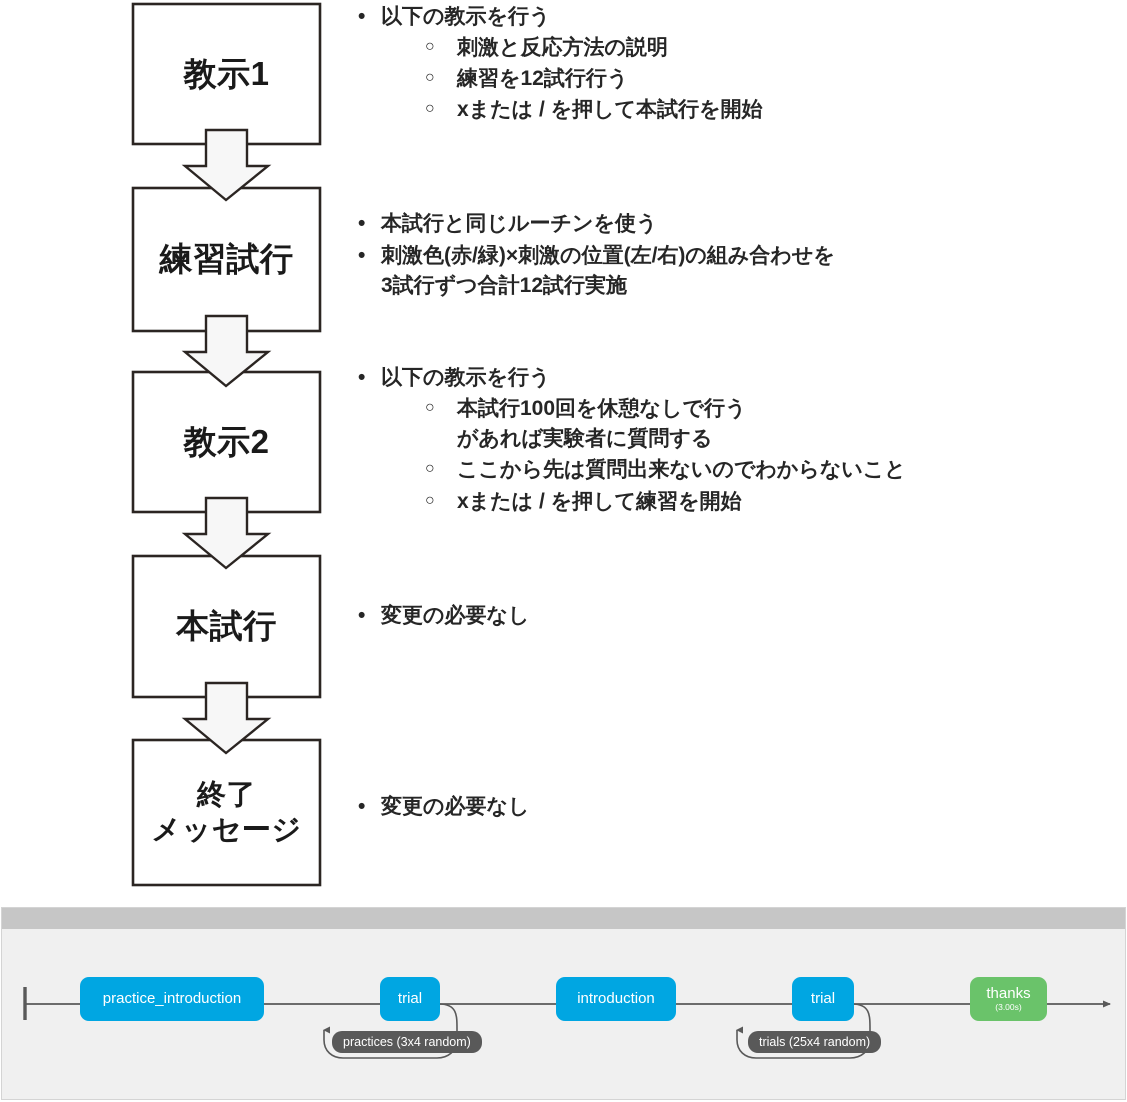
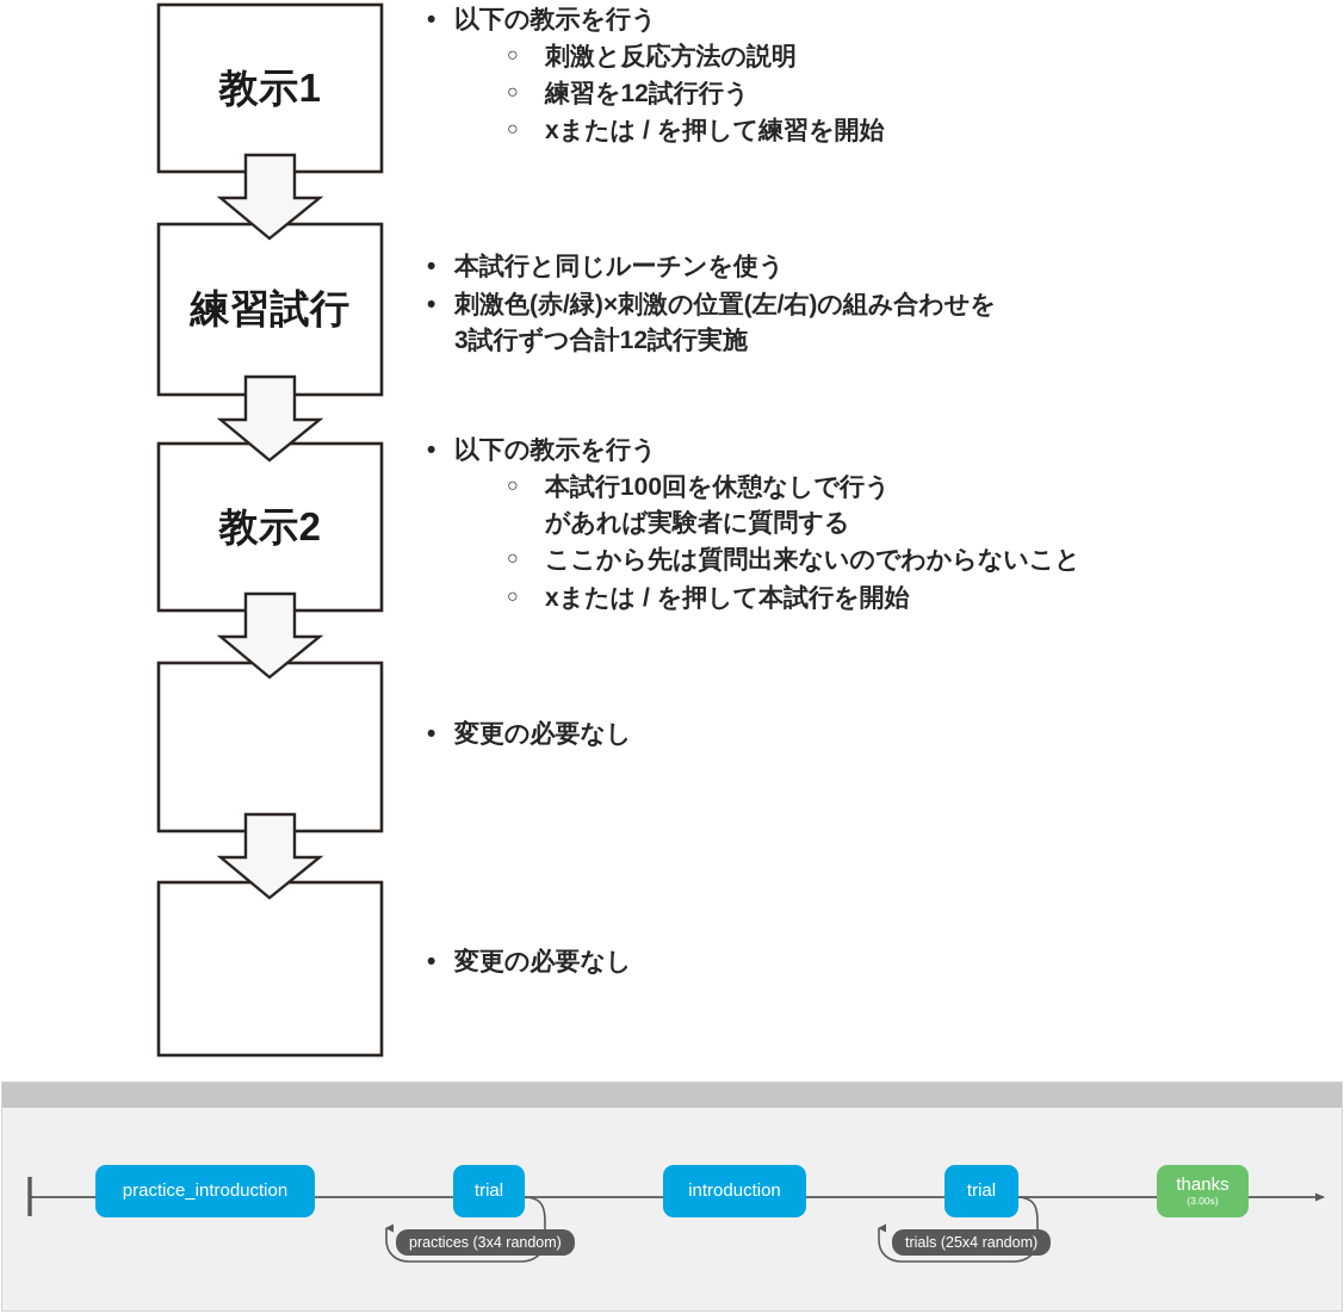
  教示1
  練習試行
  教示2
- 本試行
- 終了
- メッセージ
  •
  以下の教示を行う
  ○
  刺激と反応方法の説明
  ○
  練習を12試行行う
  ○
- xまたは / を押して本試行を開始
+ xまたは / を押して練習を開始
  •
  本試行と同じルーチンを使う
  •
  刺激色(赤/緑)×刺激の位置(左/右)の組み合わせを
  3試行ずつ合計12試行実施
  •
  以下の教示を行う
  ○
  本試行100回を休憩なしで行う
  があれば実験者に質問する
  ○
  ここから先は質問出来ないのでわからないこと
  ○
- xまたは / を押して練習を開始
+ xまたは / を押して本試行を開始
  •
  変更の必要なし
  •
  変更の必要なし
  practice_introduction
  trial
  introduction
  trial
  thanks
  (3.00s)
  practices (3x4 random)
  trials (25x4 random)
